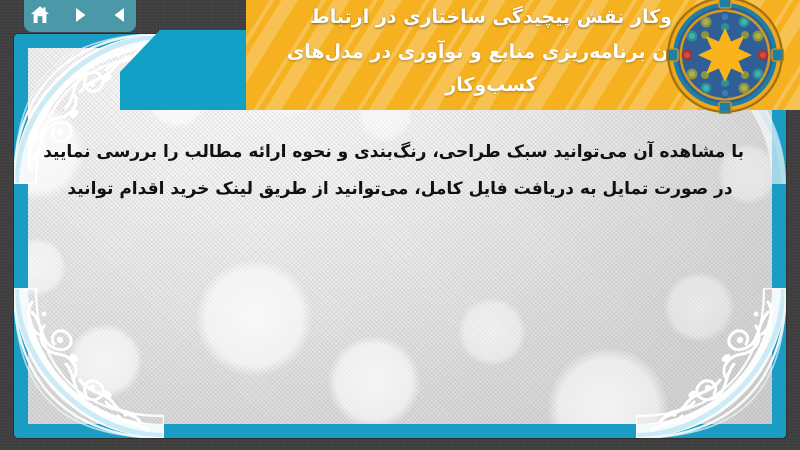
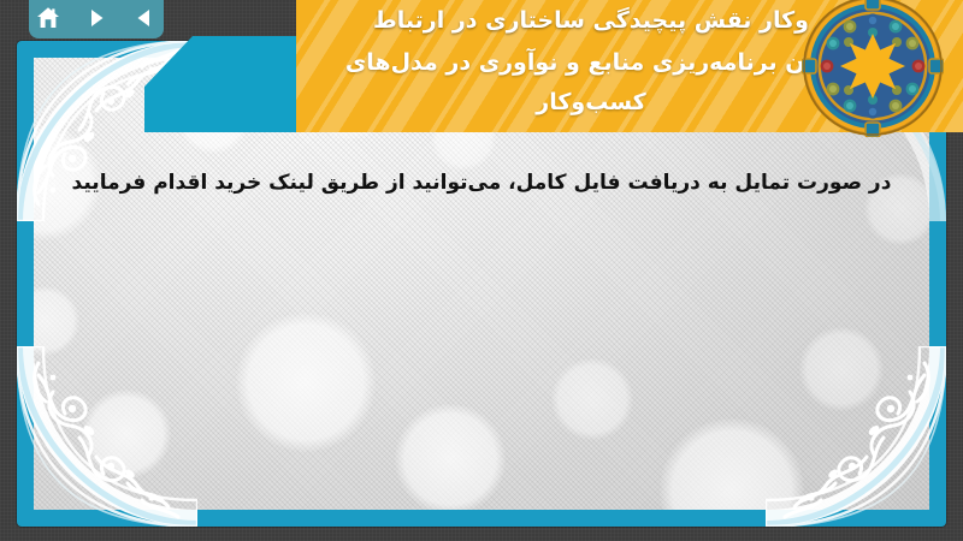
- با مشاهده آن می‌توانید سبک طراحی، رنگ‌بندی و نحوه ارائه مطالب را بررسی نمایید
- در صورت تمایل به دریافت فایل کامل، می‌توانید از طریق لینک خرید اقدام توانید
+ در صورت تمایل به دریافت فایل کامل، می‌توانید از طریق لینک خرید اقدام فرمایید
  ن برنامه‌ریزی منابع و نوآوری در مدل‌های
  کسب‌وکار
  وکار نقش پیچیدگی ساختاری در ارتباط
